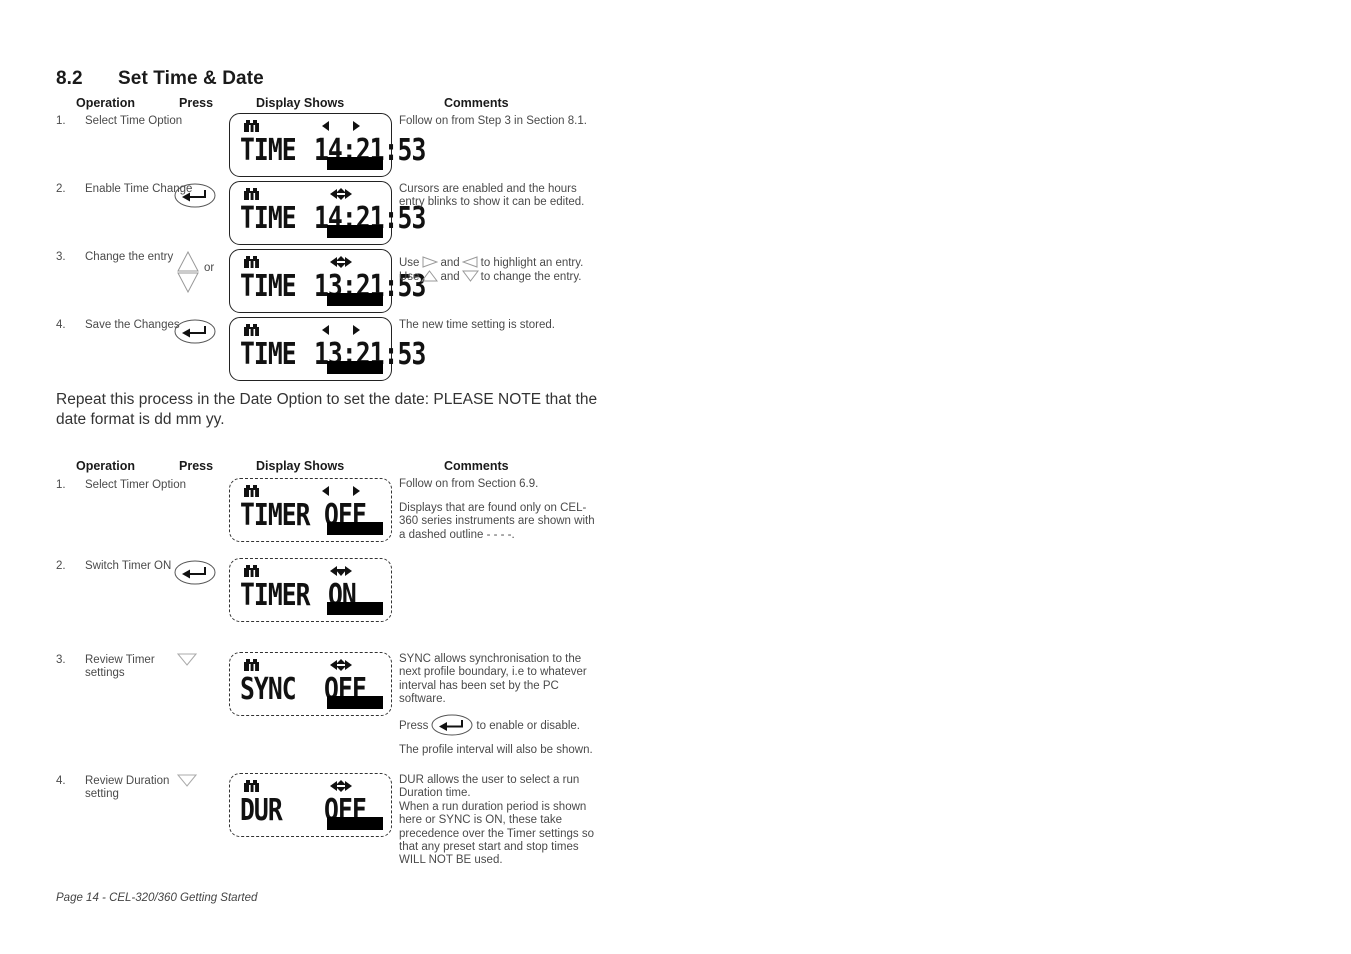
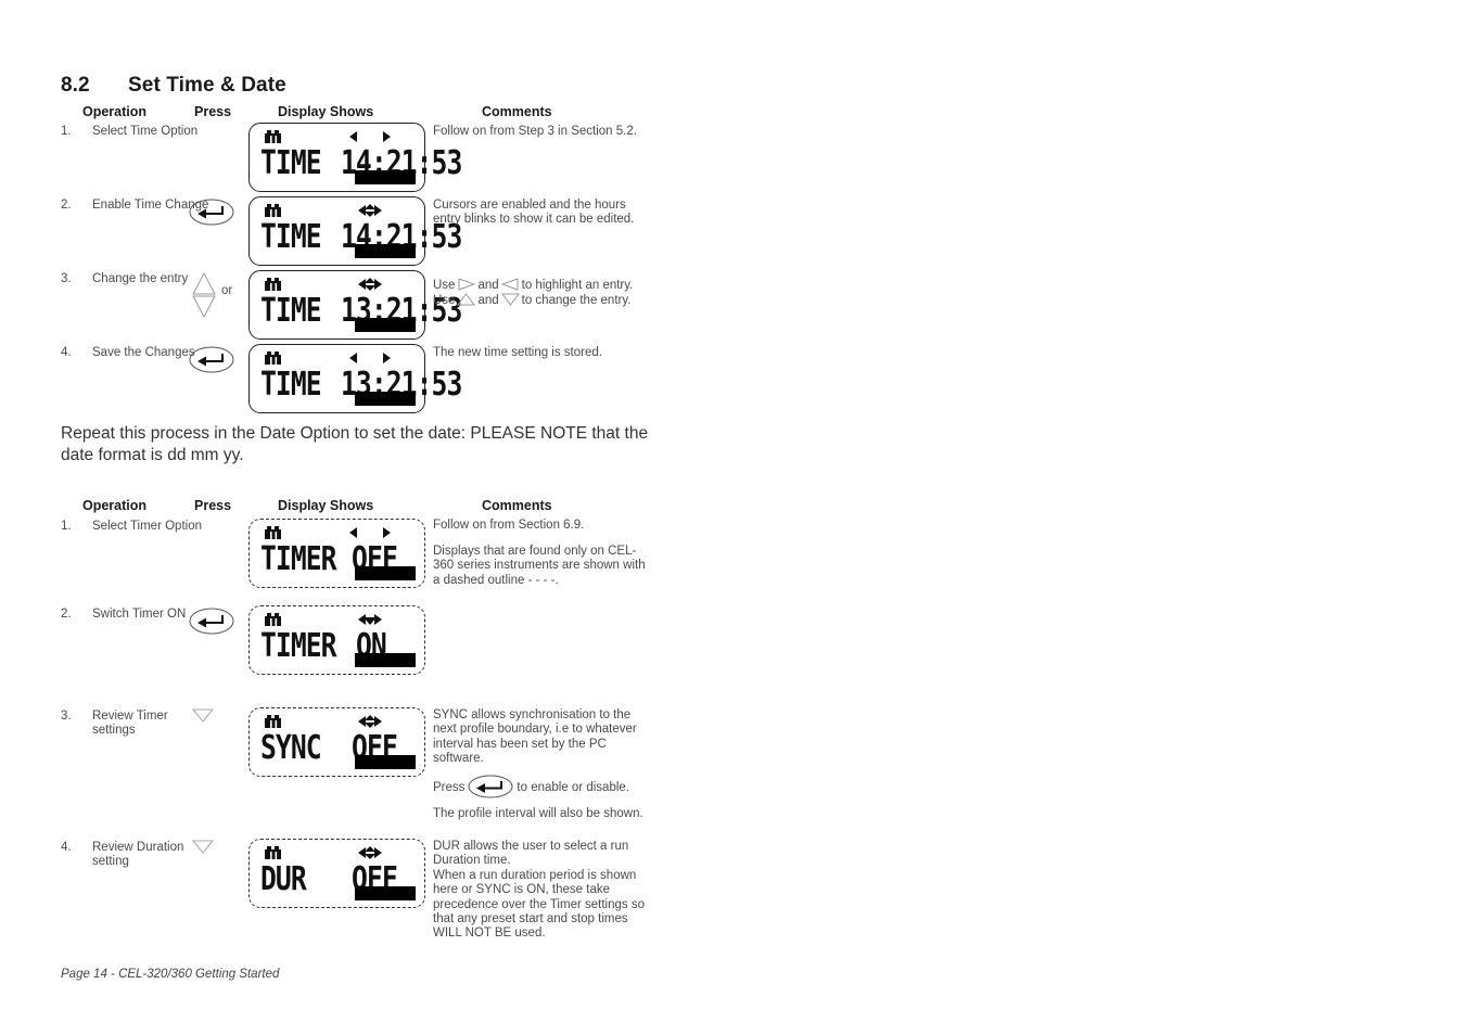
  8.2 Set Time & Date
  Operation
  Press
  Display Shows
  Comments
  1.
  Select Time Option
  TIME
  14:21:53
- Follow on from Step 3 in Section 8.1.
+ Follow on from Step 3 in Section 5.2.
  2.
  Enable Time Change
  TIME
  14:21:53
  Cursors are enabled and the hours entry blinks to show it can be edited.
  3.
  Change the entry
  or
  TIME
  13:21:53
  Use and to highlight an entry.
  Use and to change the entry.
  4.
  Save the Changes
  TIME
  13:21:53
  The new time setting is stored.
  Repeat this process in the Date Option to set the date: PLEASE NOTE that the date format is dd mm yy.
  Operation
  Press
  Display Shows
  Comments
  1.
  Select Timer Option
  TIMER
  OFF
  Follow on from Section 6.9.
  Displays that are found only on CEL-360 series instruments are shown with a dashed outline - - - -.
  2.
  Switch Timer ON
  TIMER
  ON
  3.
  Review Timer settings
  SYNC
  OFF
  SYNC allows synchronisation to the next profile boundary, i.e to whatever interval has been set by the PC software.
  Press to enable or disable.
  The profile interval will also be shown.
  4.
  Review Duration setting
  DUR
  OFF
  DUR allows the user to select a run Duration time.
  When a run duration period is shown here or SYNC is ON, these take precedence over the Timer settings so that any preset start and stop times WILL NOT BE used.
  Page 14 - CEL-320/360 Getting Started
